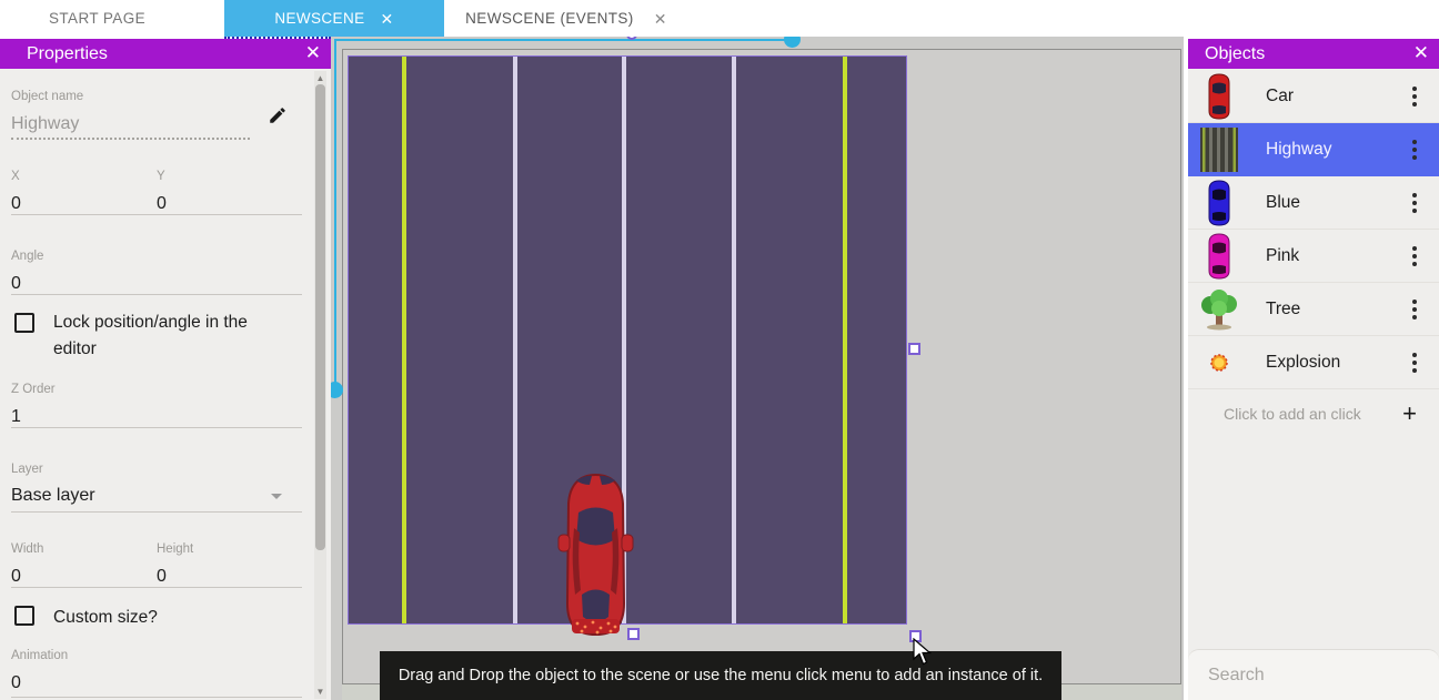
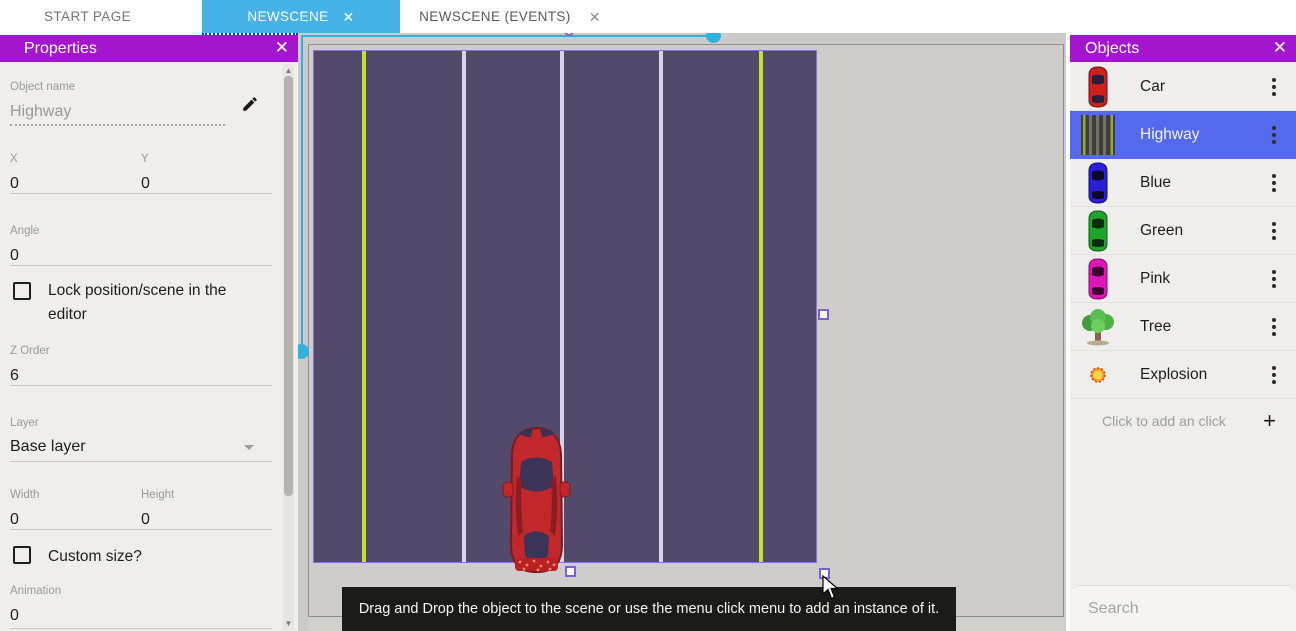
  START PAGE
  NEWSCENE
  ✕
  NEWSCENE (EVENTS)
  ✕
  Drag and Drop the object to the scene or use the menu click menu to add an instance of it.
  Properties
  ✕
  Object name
  Highway
  X
  Y
  0
  0
  Angle
  0
- Lock position/angle in the editor
+ Lock position/scene in the editor
  Z Order
- 1
+ 6
  Layer
  Base layer
  Width
  Height
  0
  0
  Custom size?
  Animation
  0
  ▲
  ▼
  Objects
  ✕
  Car
  Highway
  Blue
+ Green
  Pink
  Tree
  Explosion
  Click to add an click
  +
  Search
